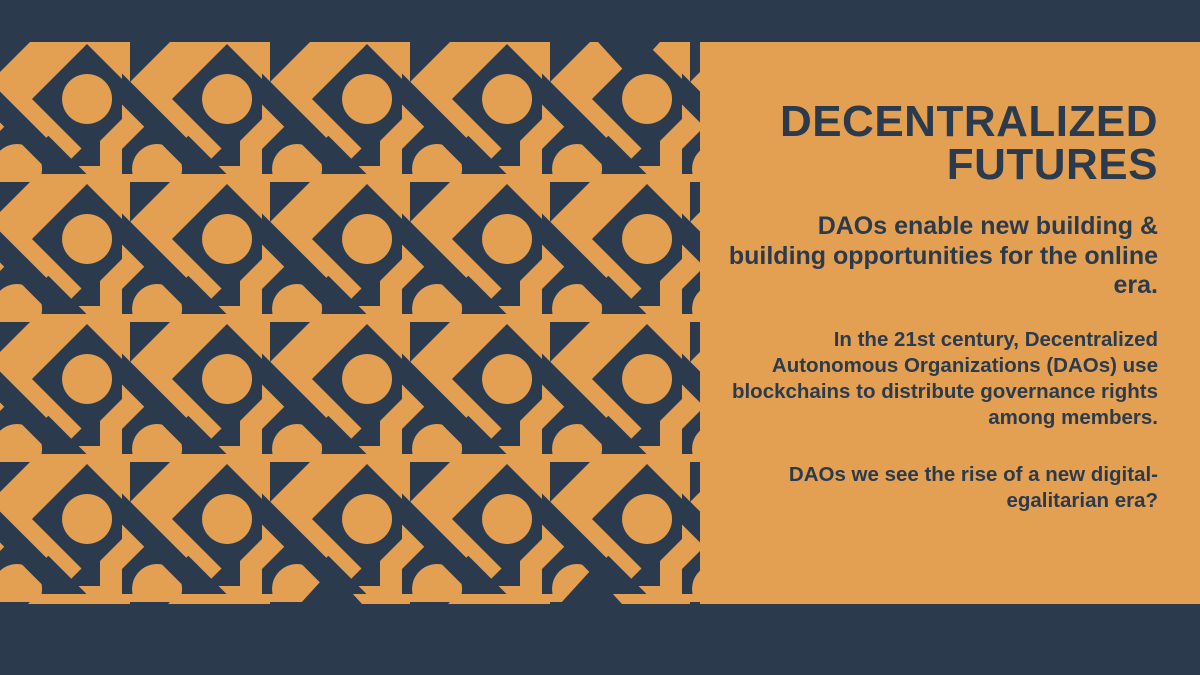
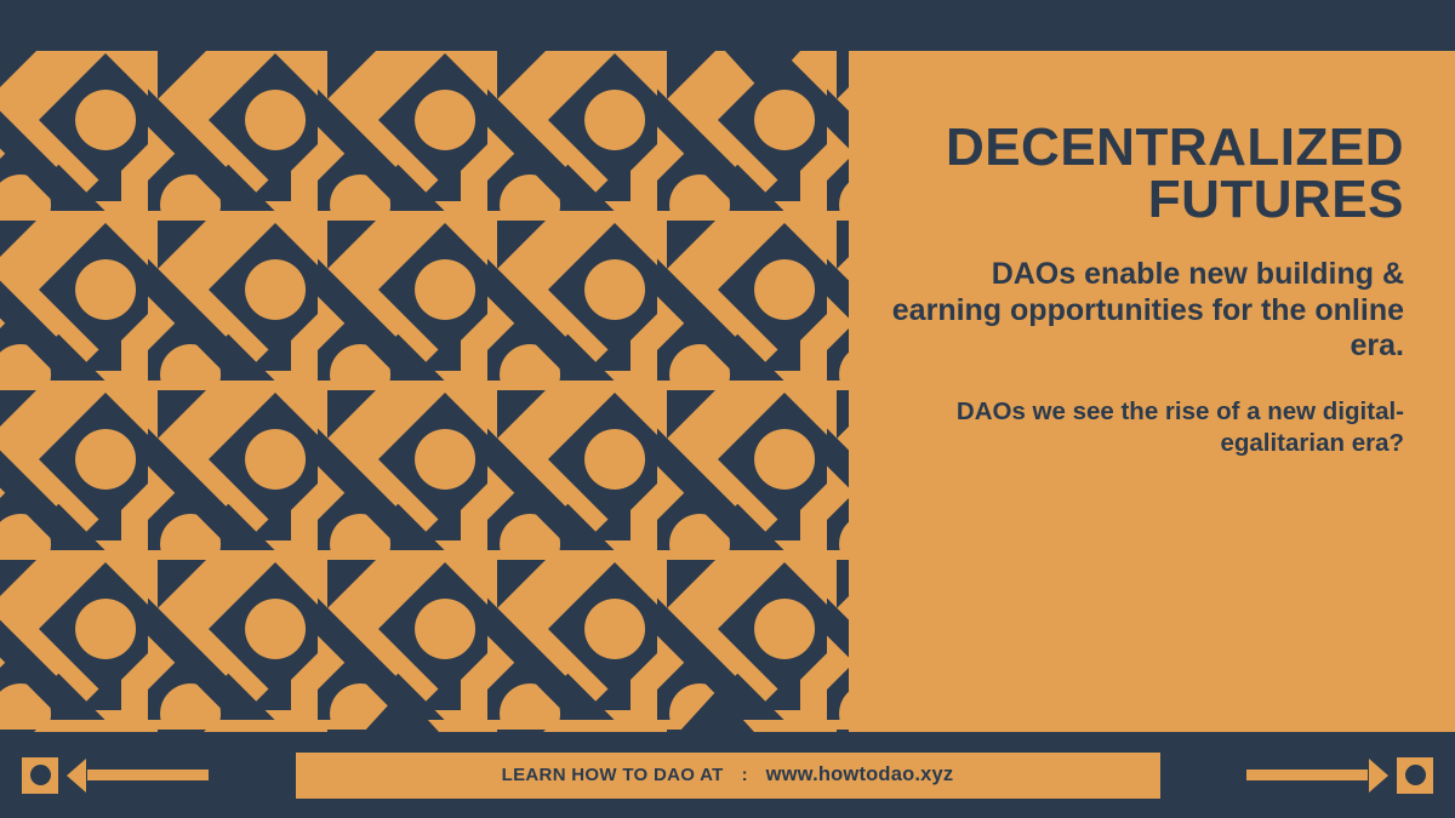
  DECENTRALIZED FUTURES
- DAOs enable new building & building opportunities for the online era.
+ DAOs enable new building & earning opportunities for the online era.
- In the 21st century, Decentralized Autonomous Organizations (DAOs) use blockchains to distribute governance rights among members.
  DAOs we see the rise of a new digital-egalitarian era?
+ LEARN HOW TO DAO AT
+ :
+ www.howtodao.xyz
